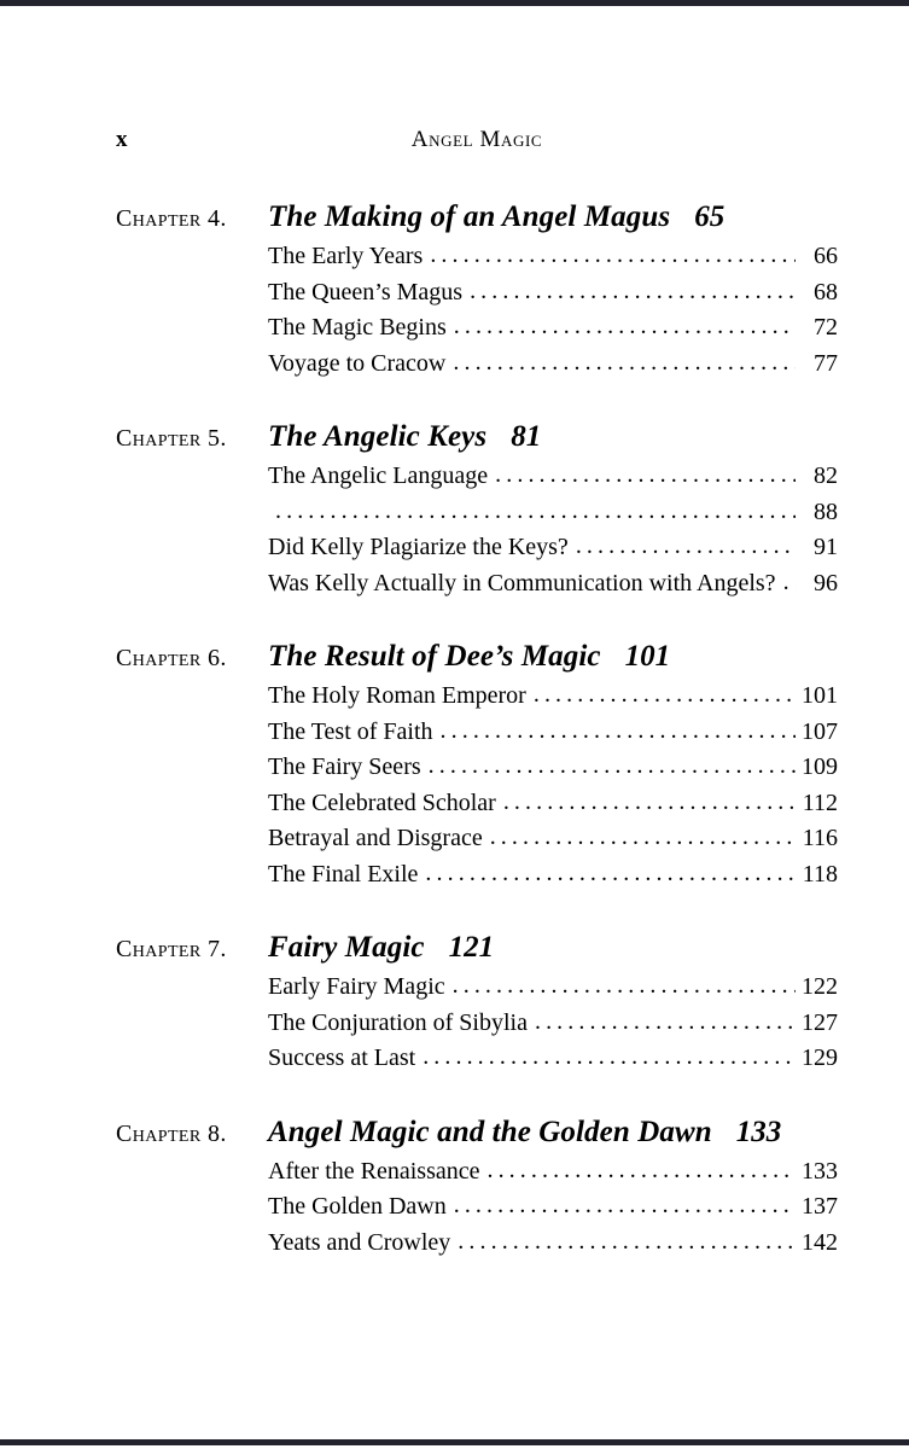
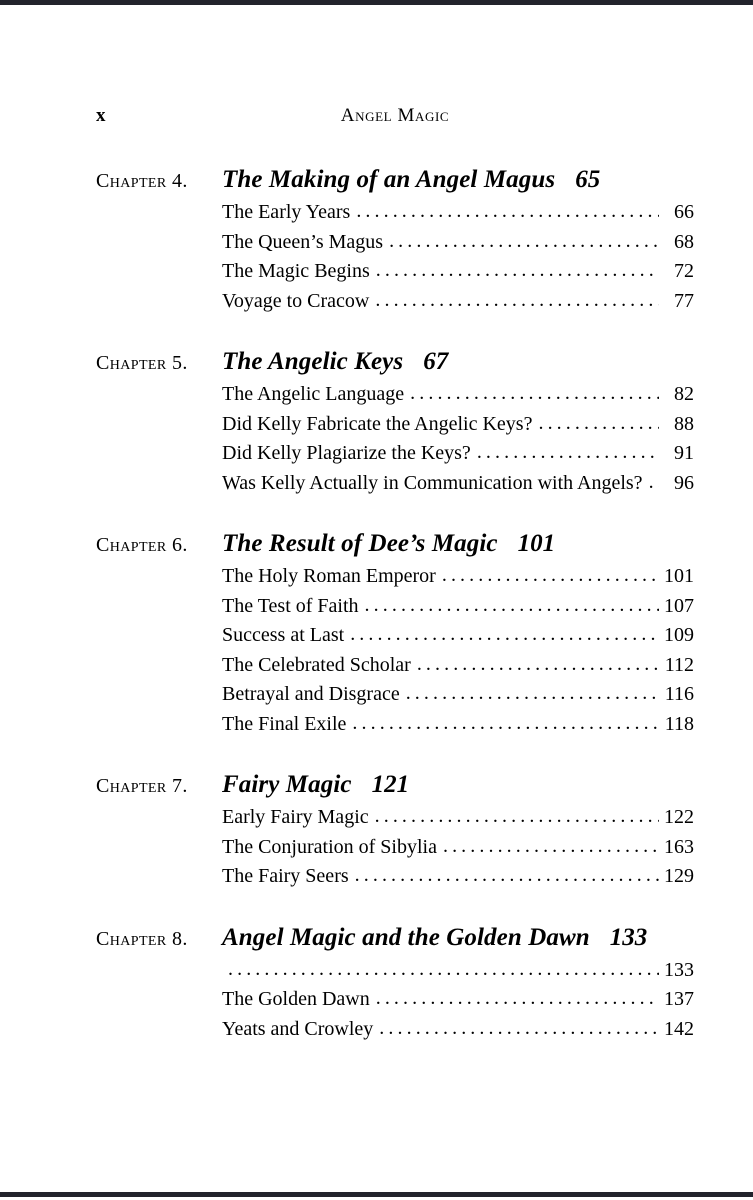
  x
  Angel Magic
  Chapter 4.
  The Making of an Angel Magus
  65
  The Early Years
  66
  The Queen’s Magus
  68
  The Magic Begins
  72
  Voyage to Cracow
  77
  Chapter 5.
  The Angelic Keys
- 81
+ 67
  The Angelic Language
  82
+ Did Kelly Fabricate the Angelic Keys?
  88
  Did Kelly Plagiarize the Keys?
  91
  Was Kelly Actually in Communication with Angels?
  96
  Chapter 6.
  The Result of Dee’s Magic
  101
  The Holy Roman Emperor
  101
  The Test of Faith
  107
- The Fairy Seers
+ Success at Last
  109
  The Celebrated Scholar
  112
  Betrayal and Disgrace
  116
  The Final Exile
  118
  Chapter 7.
  Fairy Magic
  121
  Early Fairy Magic
  122
  The Conjuration of Sibylia
- 127
+ 163
- Success at Last
+ The Fairy Seers
  129
  Chapter 8.
  Angel Magic and the Golden Dawn
  133
- After the Renaissance
  133
  The Golden Dawn
  137
  Yeats and Crowley
  142
